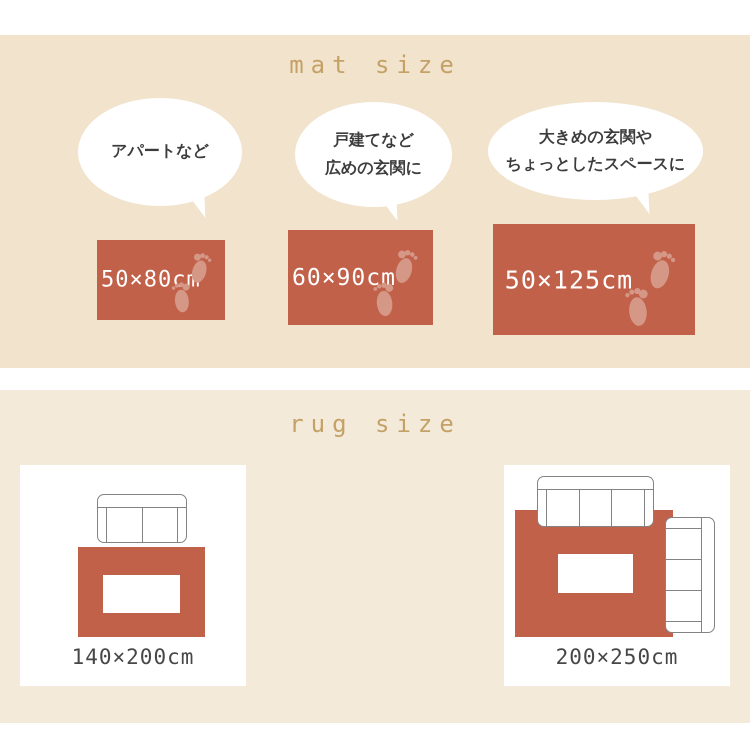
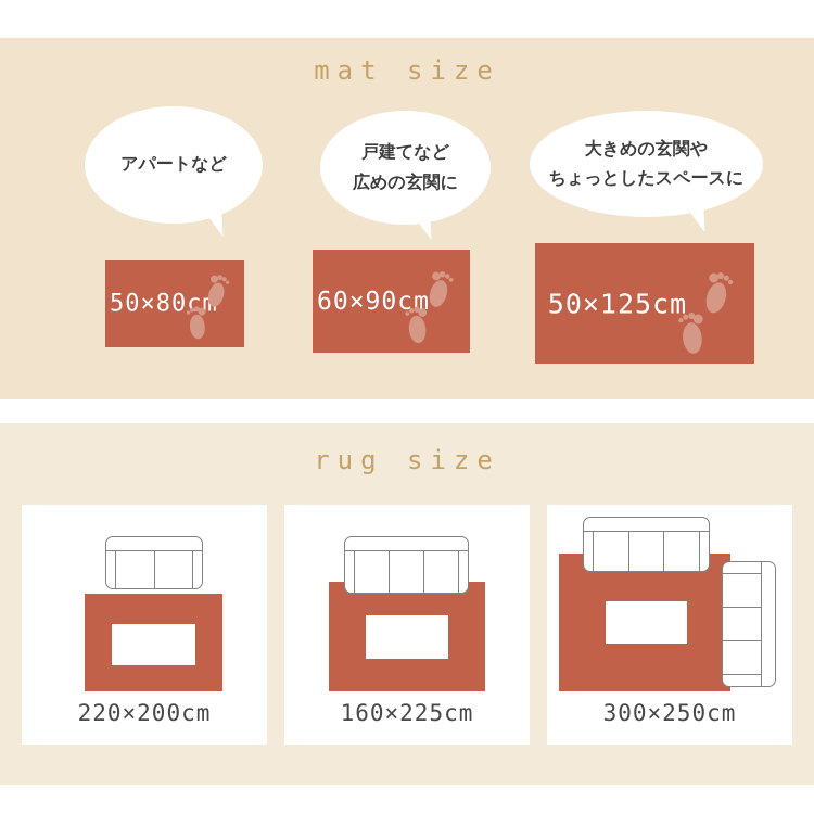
  mat size
  アパートなど
  戸建てなど
  広めの玄関に
  大きめの玄関や
  ちょっとしたスペースに
  50×80c
  60×90c
  50×125cm
  rug size
- 140×200cm
+ 220×200cm
+ 160×225cm
- 200×250cm
+ 300×250cm
